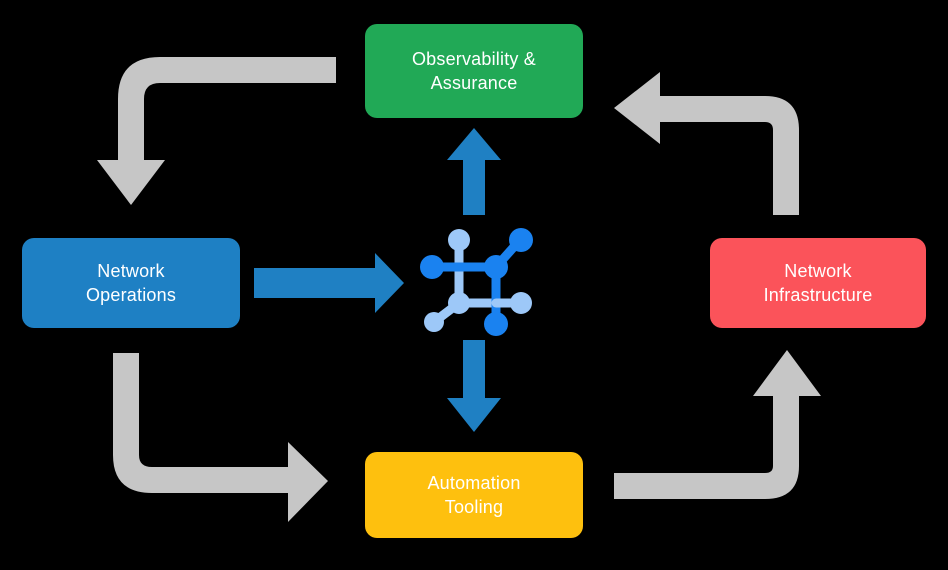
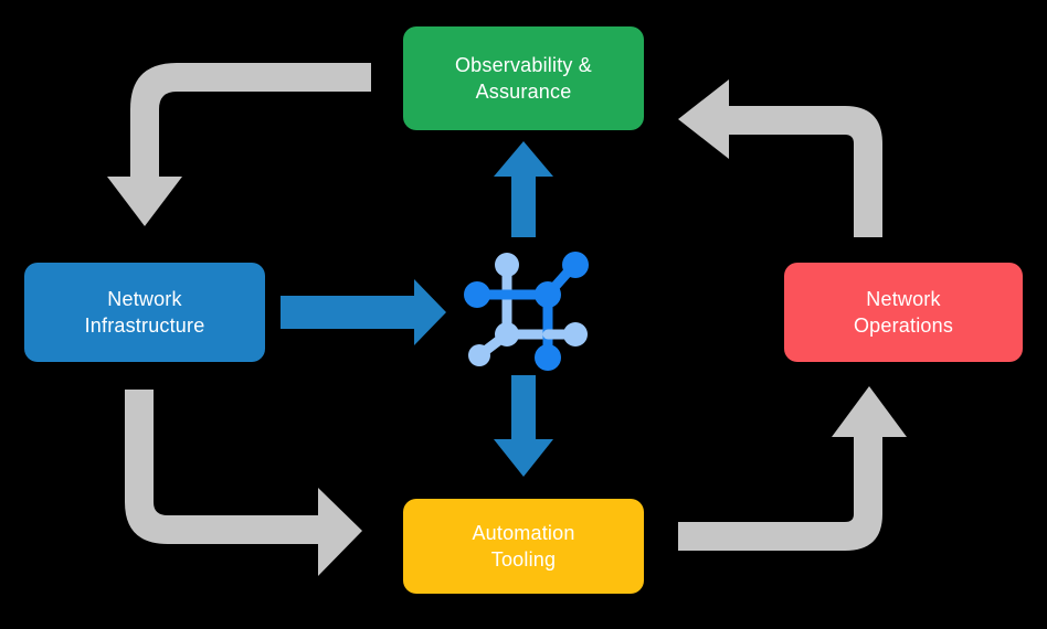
  Observability &
  Assurance
  Network
- Operations
+ Infrastructure
  Network
- Infrastructure
+ Operations
  Automation
  Tooling
